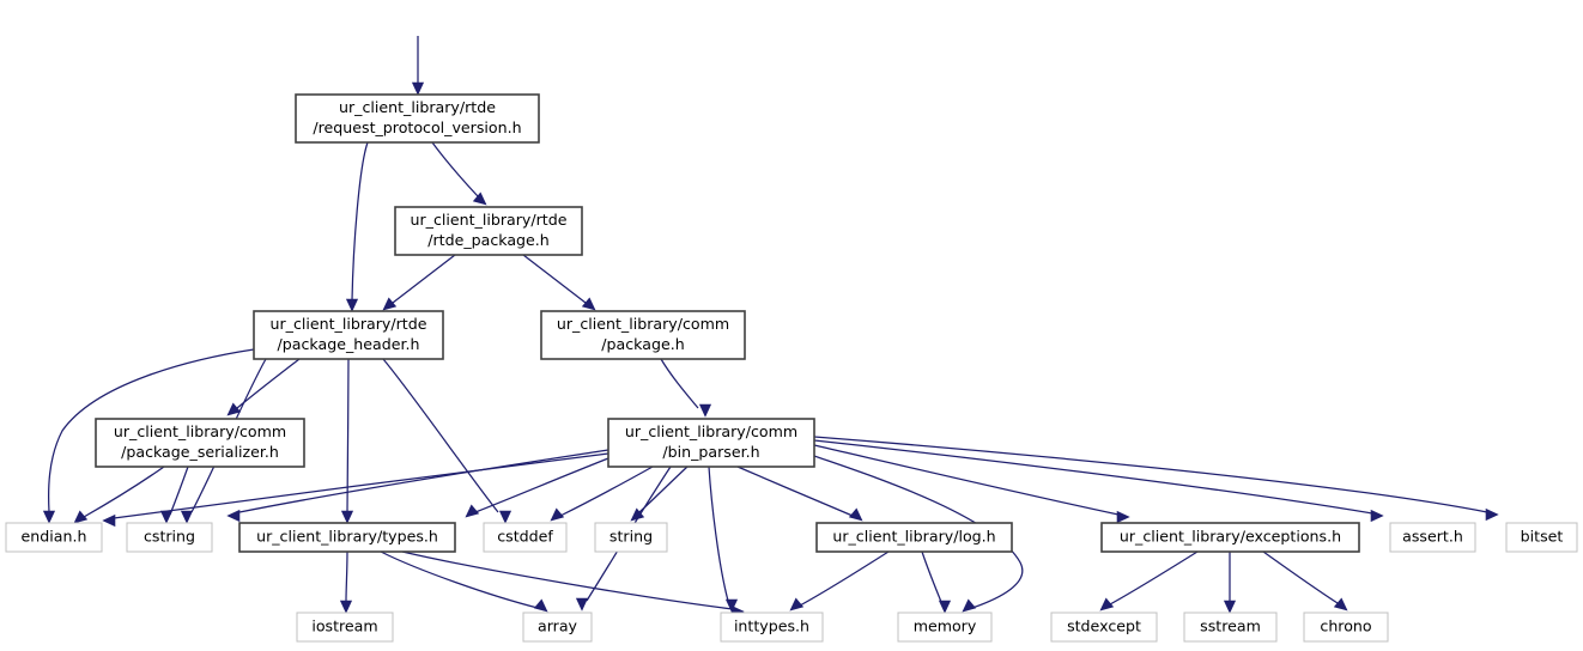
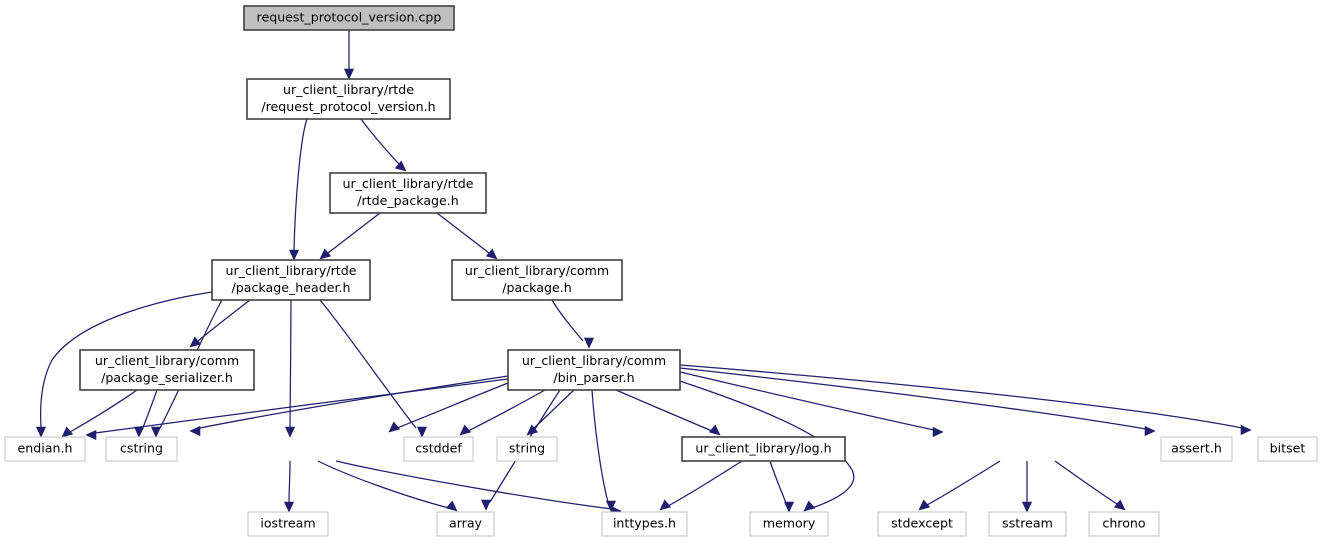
+ request_protocol_version.cpp
  ur_client_library/rtde
  /request_protocol_version.h
  ur_client_library/rtde
  /rtde_package.h
  ur_client_library/rtde
  /package_header.h
  ur_client_library/comm
  /package.h
  ur_client_library/comm
  /package_serializer.h
  ur_client_library/comm
  /bin_parser.h
  endian.h
  cstring
- ur_client_library/types.h
  cstddef
  string
  ur_client_library/log.h
- ur_client_library/exceptions.h
  assert.h
  bitset
  iostream
  array
  inttypes.h
  memory
  stdexcept
  sstream
  chrono
